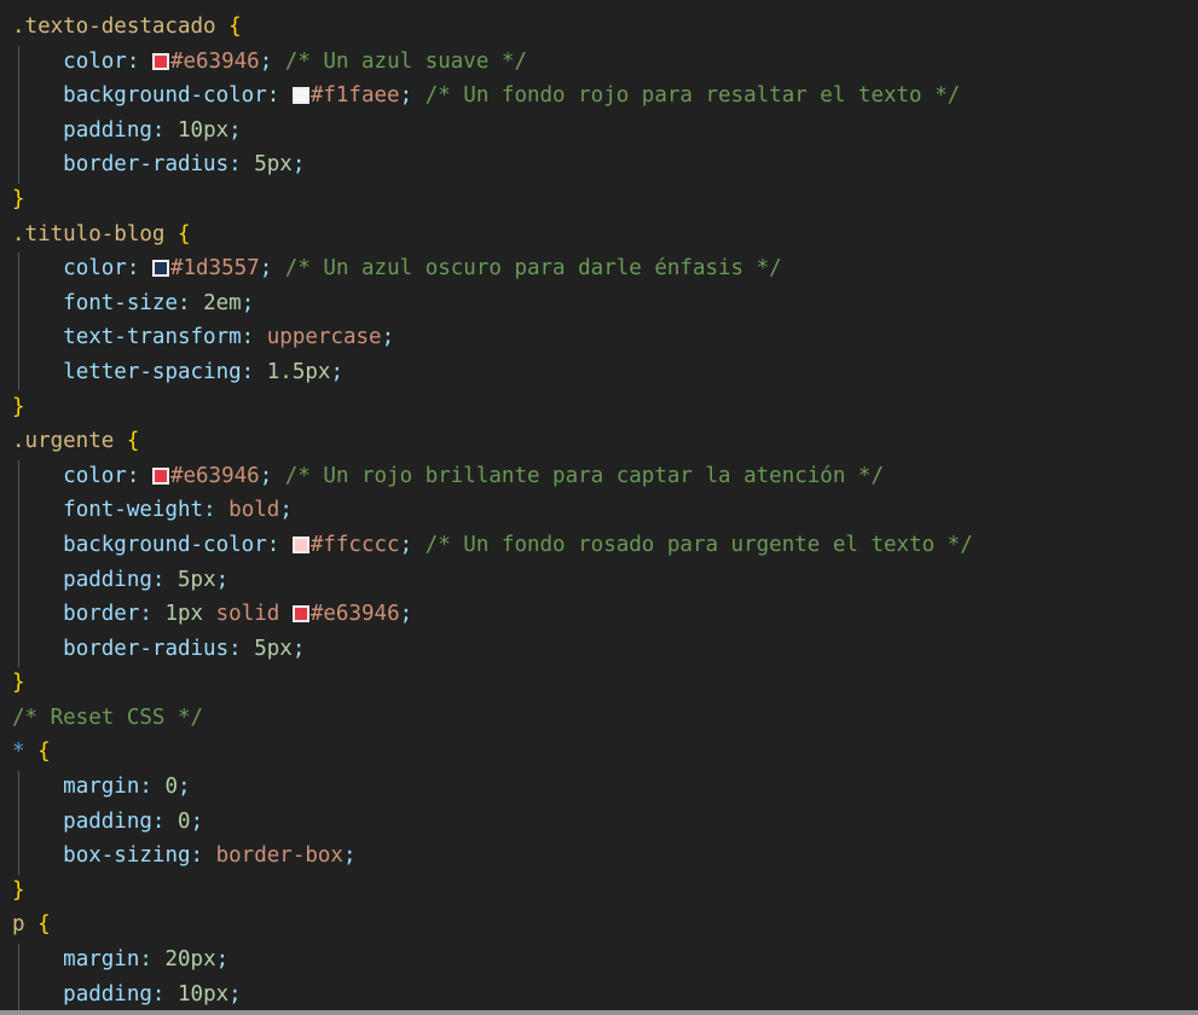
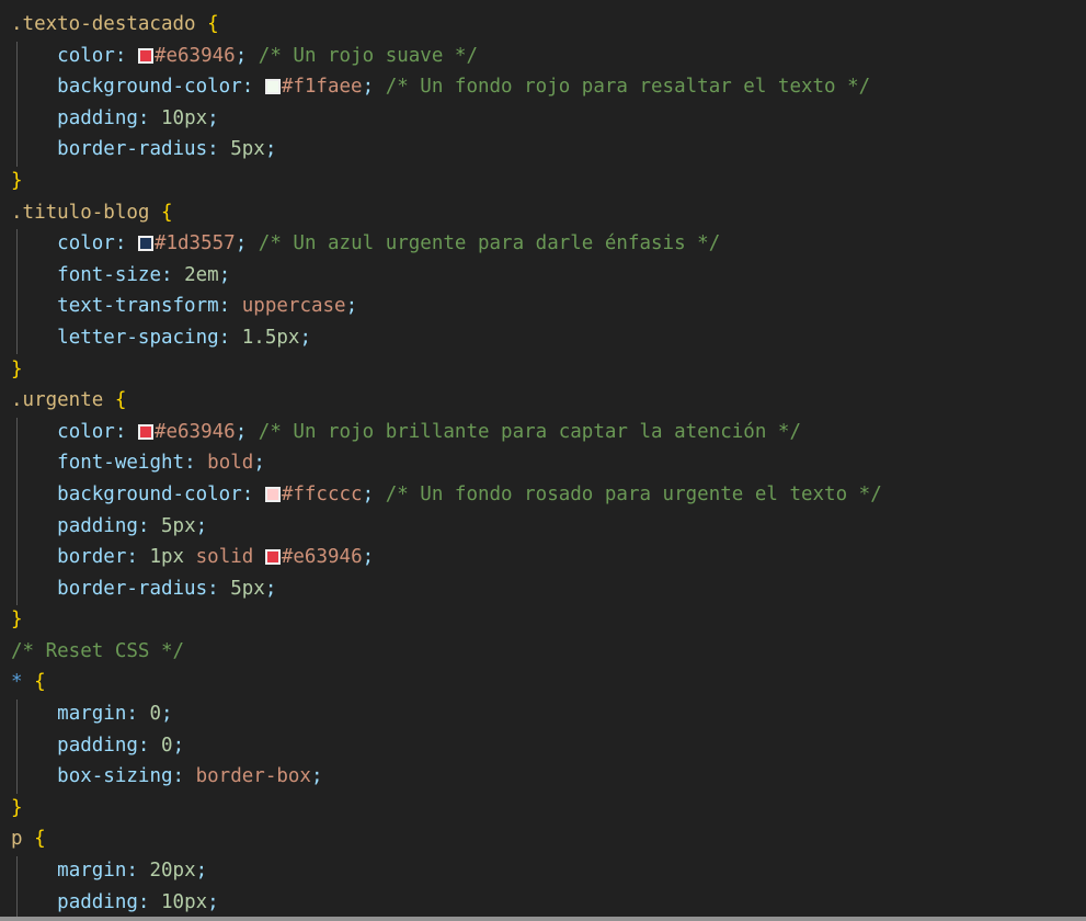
  .texto-destacado {
- color: #e63946; /* Un azul suave */
+ color: #e63946; /* Un rojo suave */
  background-color: #f1faee; /* Un fondo rojo para resaltar el texto */
  padding: 10px;
  border-radius: 5px;
  }
  .titulo-blog {
- color: #1d3557; /* Un azul oscuro para darle énfasis */
+ color: #1d3557; /* Un azul urgente para darle énfasis */
  font-size: 2em;
  text-transform: uppercase;
  letter-spacing: 1.5px;
  }
  .urgente {
  color: #e63946; /* Un rojo brillante para captar la atención */
  font-weight: bold;
  background-color: #ffcccc; /* Un fondo rosado para urgente el texto */
  padding: 5px;
  border: 1px solid #e63946;
  border-radius: 5px;
  }
  /* Reset CSS */
  * {
  margin: 0;
  padding: 0;
  box-sizing: border-box;
  }
  p {
  margin: 20px;
  padding: 10px;
